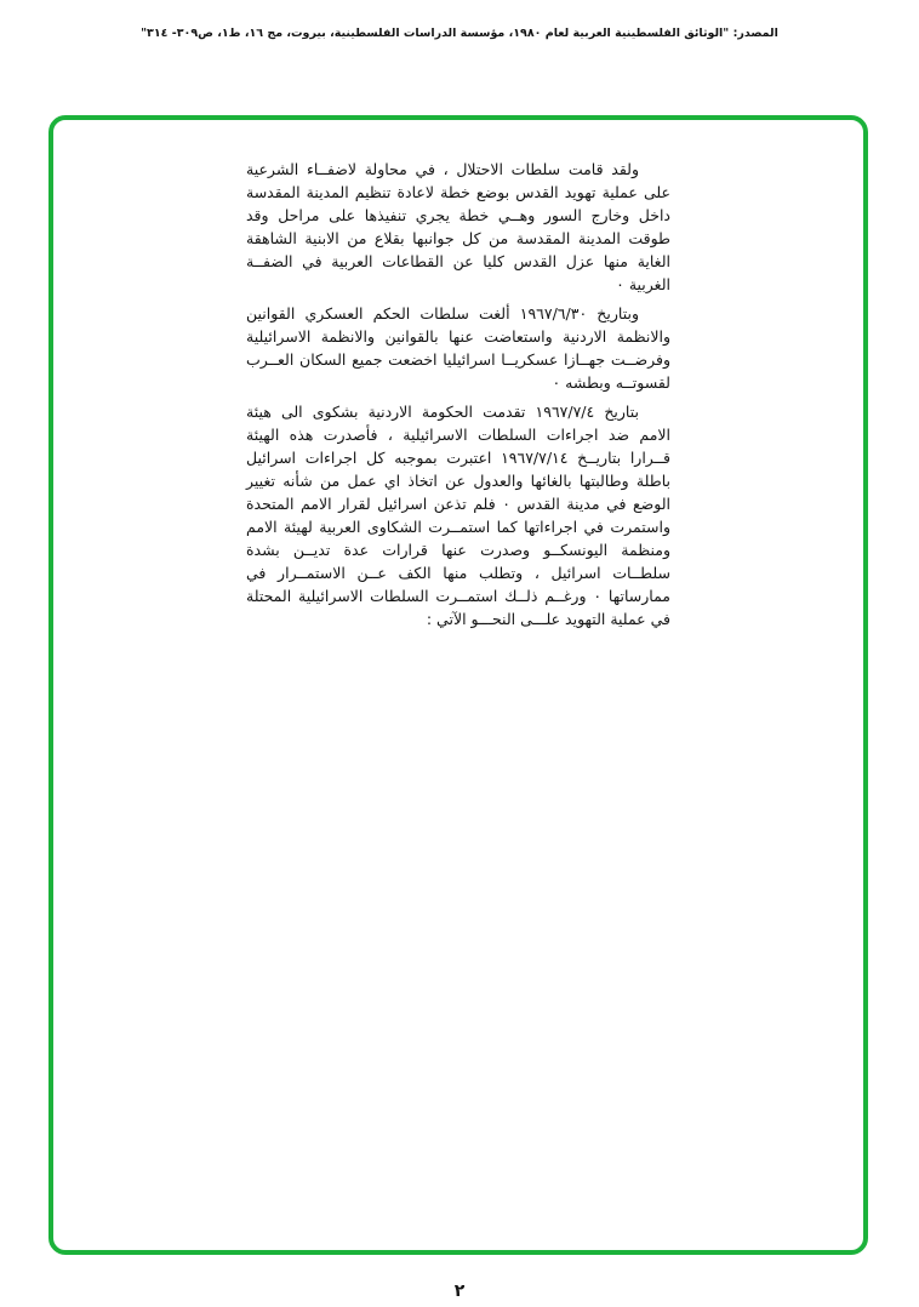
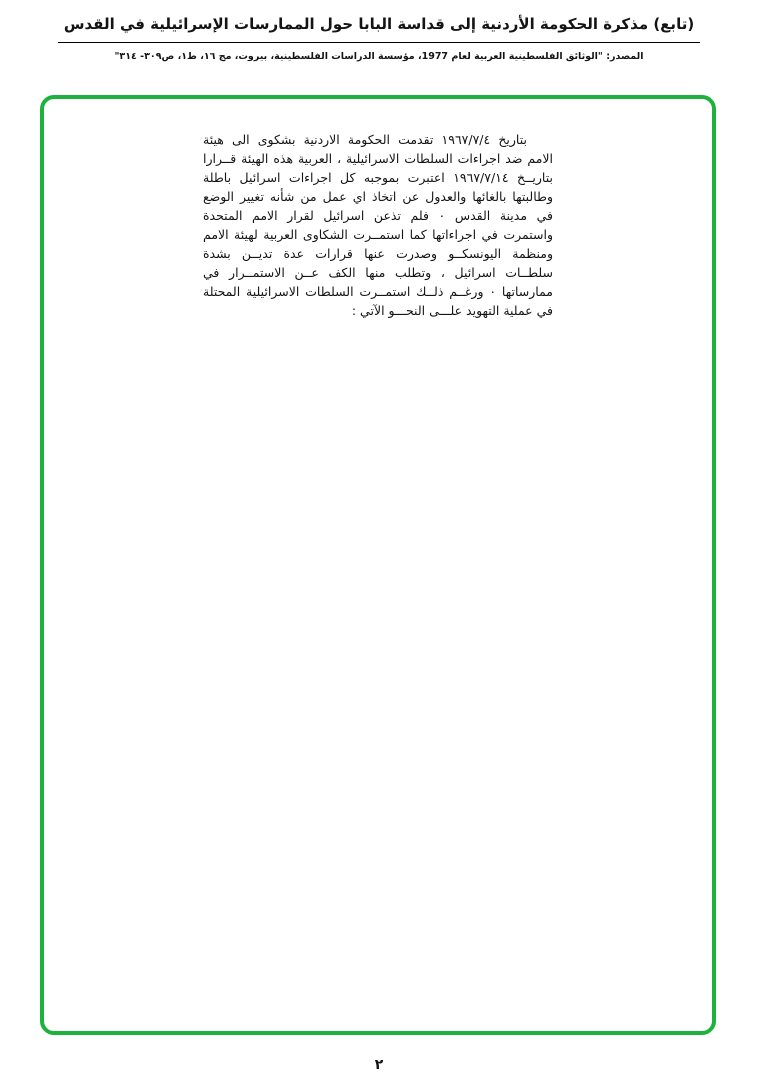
+ (تابع) مذكرة الحكومة الأردنية إلى قداسة البابا حول الممارسات الإسرائيلية في القدس
- المصدر: "الوثائق الفلسطينية العربية لعام ١٩٨٠، مؤسسة الدراسات الفلسطينية، بيروت، مج ١٦، ط١، ص٣٠٩- ٣١٤"
+ المصدر: "الوثائق الفلسطينية العربية لعام 1977، مؤسسة الدراسات الفلسطينية، بيروت، مج ١٦، ط١، ص٣٠٩- ٣١٤"
- ولقد قامت سلطات الاحتلال ، في محاولة لاضفــاء الشرعية على عملية تهويد القدس بوضع خطة لاعادة تنظيم المدينة المقدسة داخل وخارج السور وهــي خطة يجري تنفيذها على مراحل وقد طوقت المدينة المقدسة من كل جوانبها بقلاع من الابنية الشاهقة الغاية منها عزل القدس كليا عن القطاعات العربية في الضفــة الغربية ٠
- وبتاريخ ١٩٦٧/٦/٣٠ ألغت سلطات الحكم العسكري القوانين والانظمة الاردنية واستعاضت عنها بالقوانين والانظمة الاسرائيلية وفرضــت جهــازا عسكريــا اسرائيليا اخضعت جميع السكان العــرب لقسوتــه وبطشه ٠
- بتاريخ ١٩٦٧/٧/٤ تقدمت الحكومة الاردنية بشكوى الى هيئة الامم ضد اجراءات السلطات الاسرائيلية ، فأصدرت هذه الهيئة قــرارا بتاريــخ ١٩٦٧/٧/١٤ اعتبرت بموجبه كل اجراءات اسرائيل باطلة وطالبتها بالغائها والعدول عن اتخاذ اي عمل من شأنه تغيير الوضع في مدينة القدس ٠ فلم تذعن اسرائيل لقرار الامم المتحدة واستمرت في اجراءاتها كما استمــرت الشكاوى العربية لهيئة الامم ومنظمة اليونسكــو وصدرت عنها قرارات عدة تديــن بشدة سلطــات اسرائيل ، وتطلب منها الكف عــن الاستمــرار في ممارساتها ٠ ورغــم ذلــك استمــرت السلطات الاسرائيلية المحتلة في عملية التهويد علـــى النحـــو الآتي :
+ بتاريخ ١٩٦٧/٧/٤ تقدمت الحكومة الاردنية بشكوى الى هيئة الامم ضد اجراءات السلطات الاسرائيلية ، العربية هذه الهيئة قــرارا بتاريــخ ١٩٦٧/٧/١٤ اعتبرت بموجبه كل اجراءات اسرائيل باطلة وطالبتها بالغائها والعدول عن اتخاذ اي عمل من شأنه تغيير الوضع في مدينة القدس ٠ فلم تذعن اسرائيل لقرار الامم المتحدة واستمرت في اجراءاتها كما استمــرت الشكاوى العربية لهيئة الامم ومنظمة اليونسكــو وصدرت عنها قرارات عدة تديــن بشدة سلطــات اسرائيل ، وتطلب منها الكف عــن الاستمــرار في ممارساتها ٠ ورغــم ذلــك استمــرت السلطات الاسرائيلية المحتلة في عملية التهويد علـــى النحـــو الآتي :
  ٢
